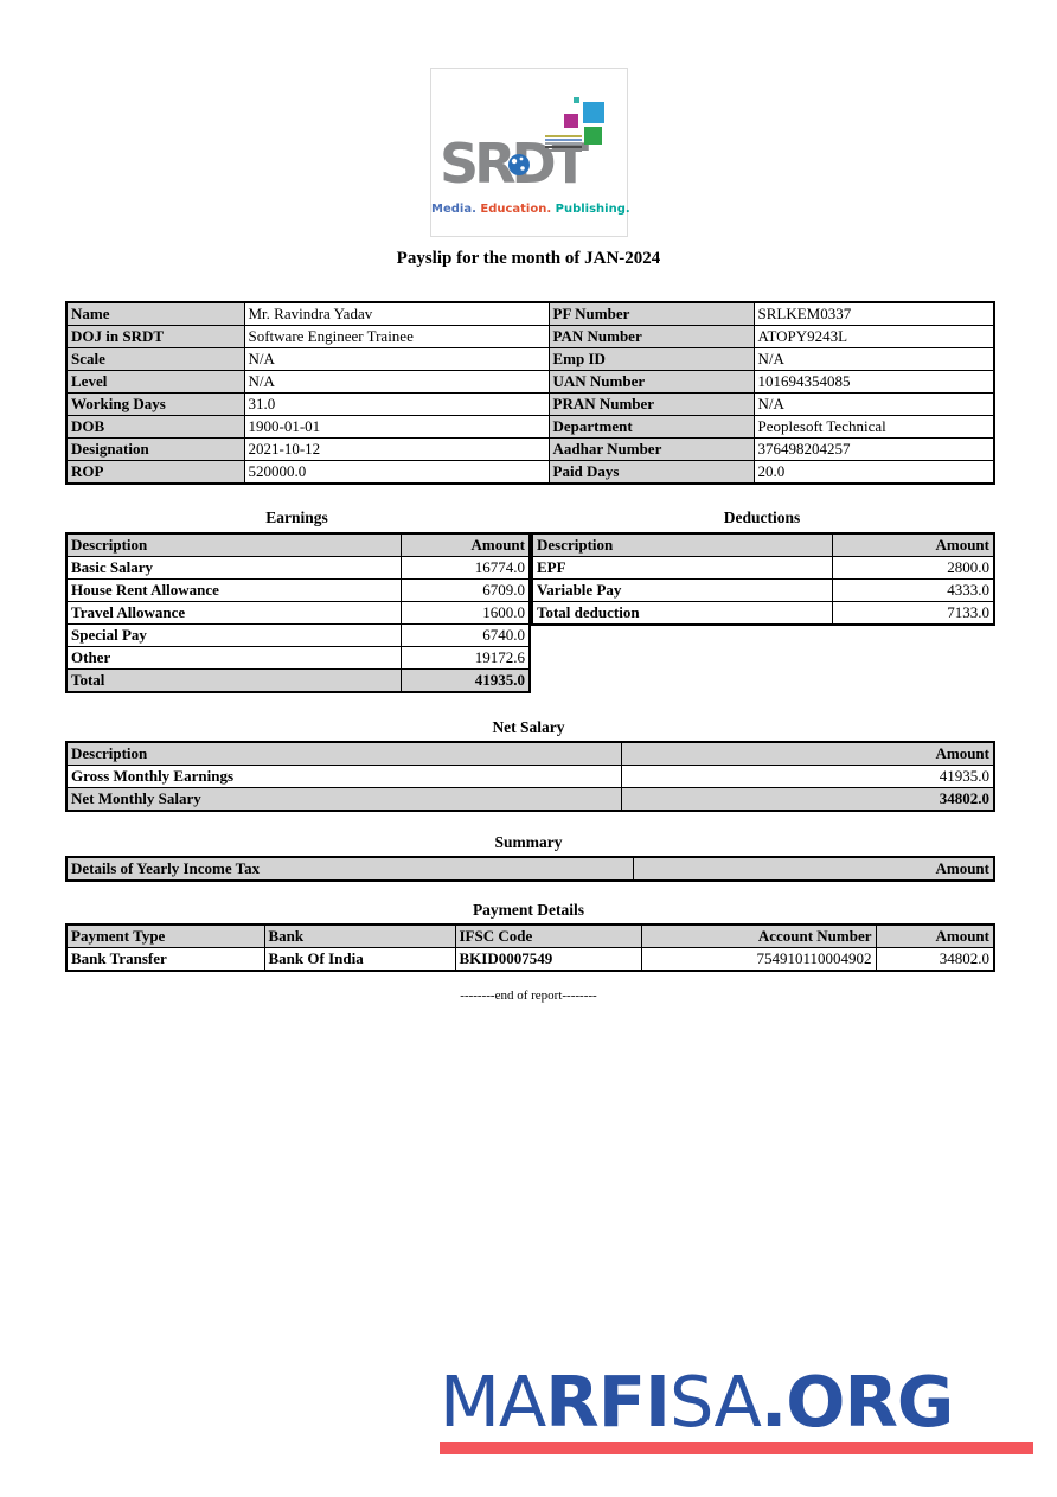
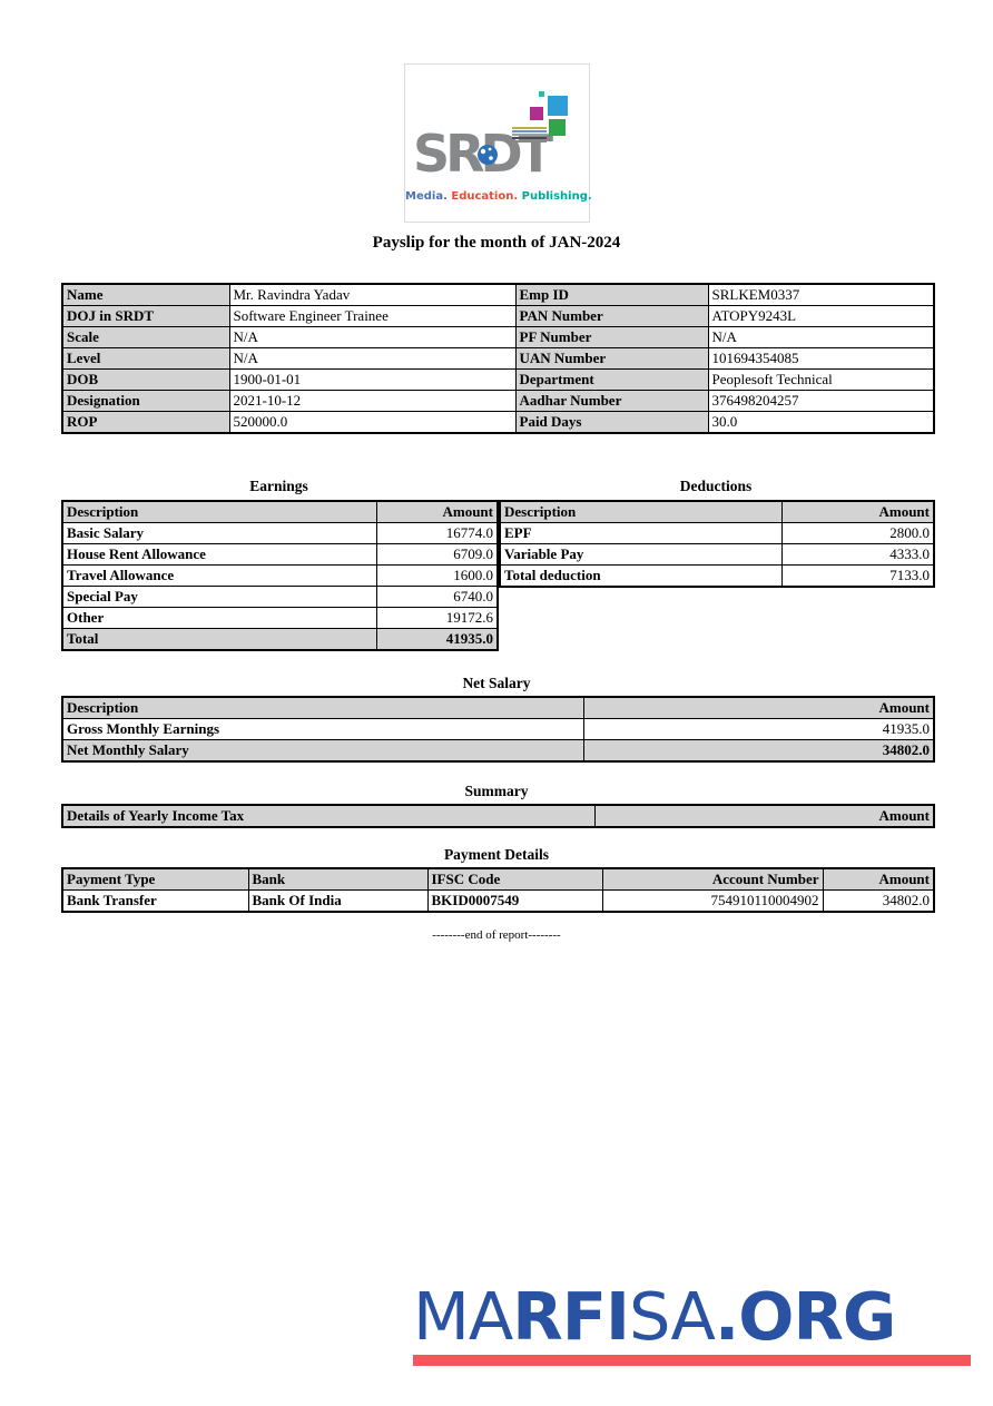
  SRDT
  Media. Education. Publishing.
  Payslip for the month of JAN-2024
- Name	Mr. Ravindra Yadav	PF Number	SRLKEM0337
+ Name	Mr. Ravindra Yadav	Emp ID	SRLKEM0337
  DOJ in SRDT	Software Engineer Trainee	PAN Number	ATOPY9243L
- Scale	N/A	Emp ID	N/A
+ Scale	N/A	PF Number	N/A
  Level	N/A	UAN Number	101694354085
- Working Days	31.0	PRAN Number	N/A
  DOB	1900-01-01	Department	Peoplesoft Technical
  Designation	2021-10-12	Aadhar Number	376498204257
- ROP	520000.0	Paid Days	20.0
+ ROP	520000.0	Paid Days	30.0
  Earnings
  Description	Amount
  Basic Salary	16774.0
  House Rent Allowance	6709.0
  Travel Allowance	1600.0
  Special Pay	6740.0
  Other	19172.6
  Total	41935.0
  Deductions
  Description	Amount
  EPF	2800.0
  Variable Pay	4333.0
  Total deduction	7133.0
  Net Salary
  Description	Amount
  Gross Monthly Earnings	41935.0
  Net Monthly Salary	34802.0
  Summary
  Details of Yearly Income Tax	Amount
  Payment Details
  Payment Type	Bank	IFSC Code	Account Number	Amount
  Bank Transfer	Bank Of India	BKID0007549	754910110004902	34802.0
  --------end of report--------
  MARFISA.ORG
